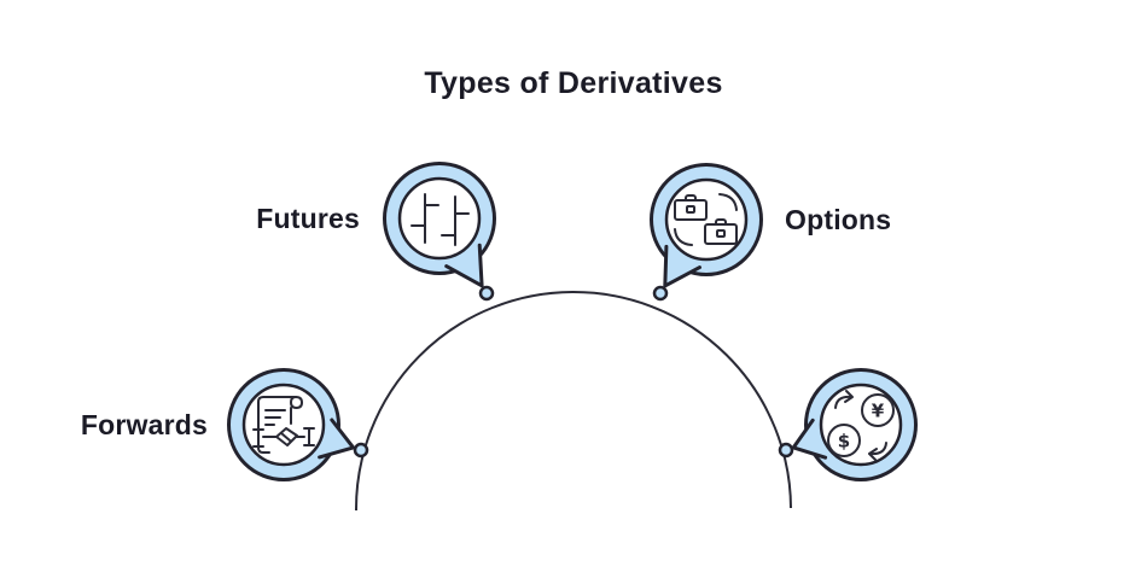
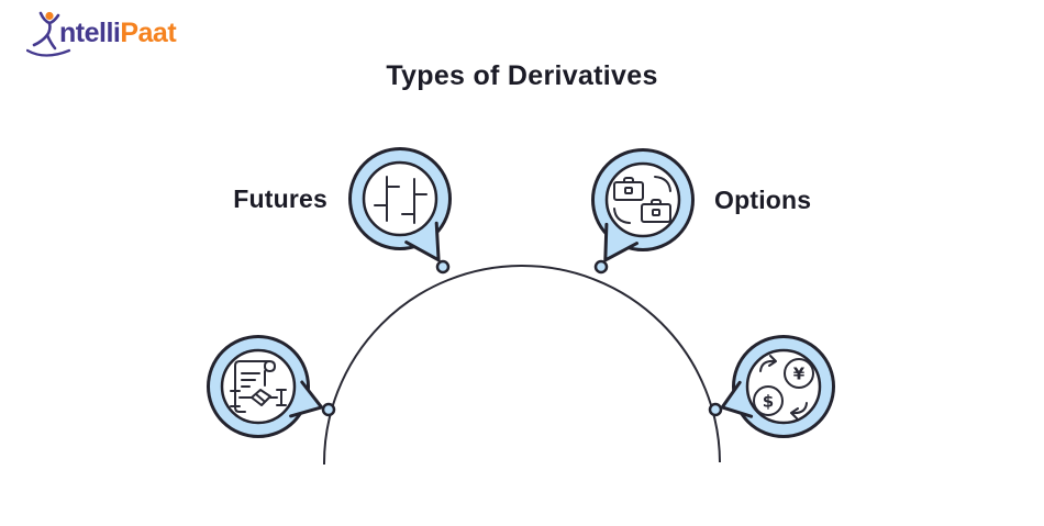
+ ntelliPaat
  Types of Derivatives
  ¥
  $
  Futures
  Options
- Forwards
